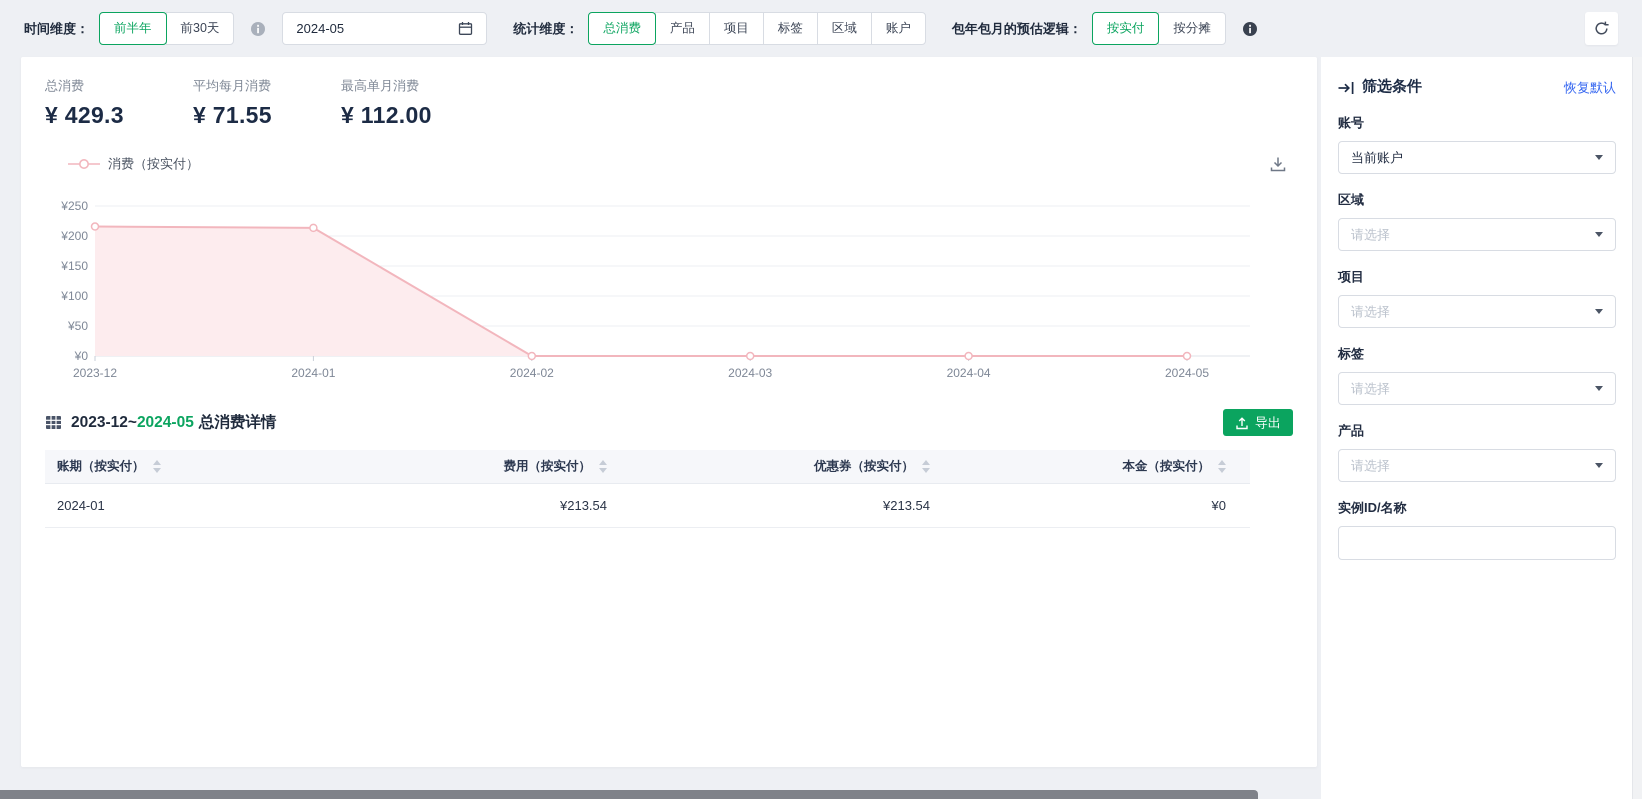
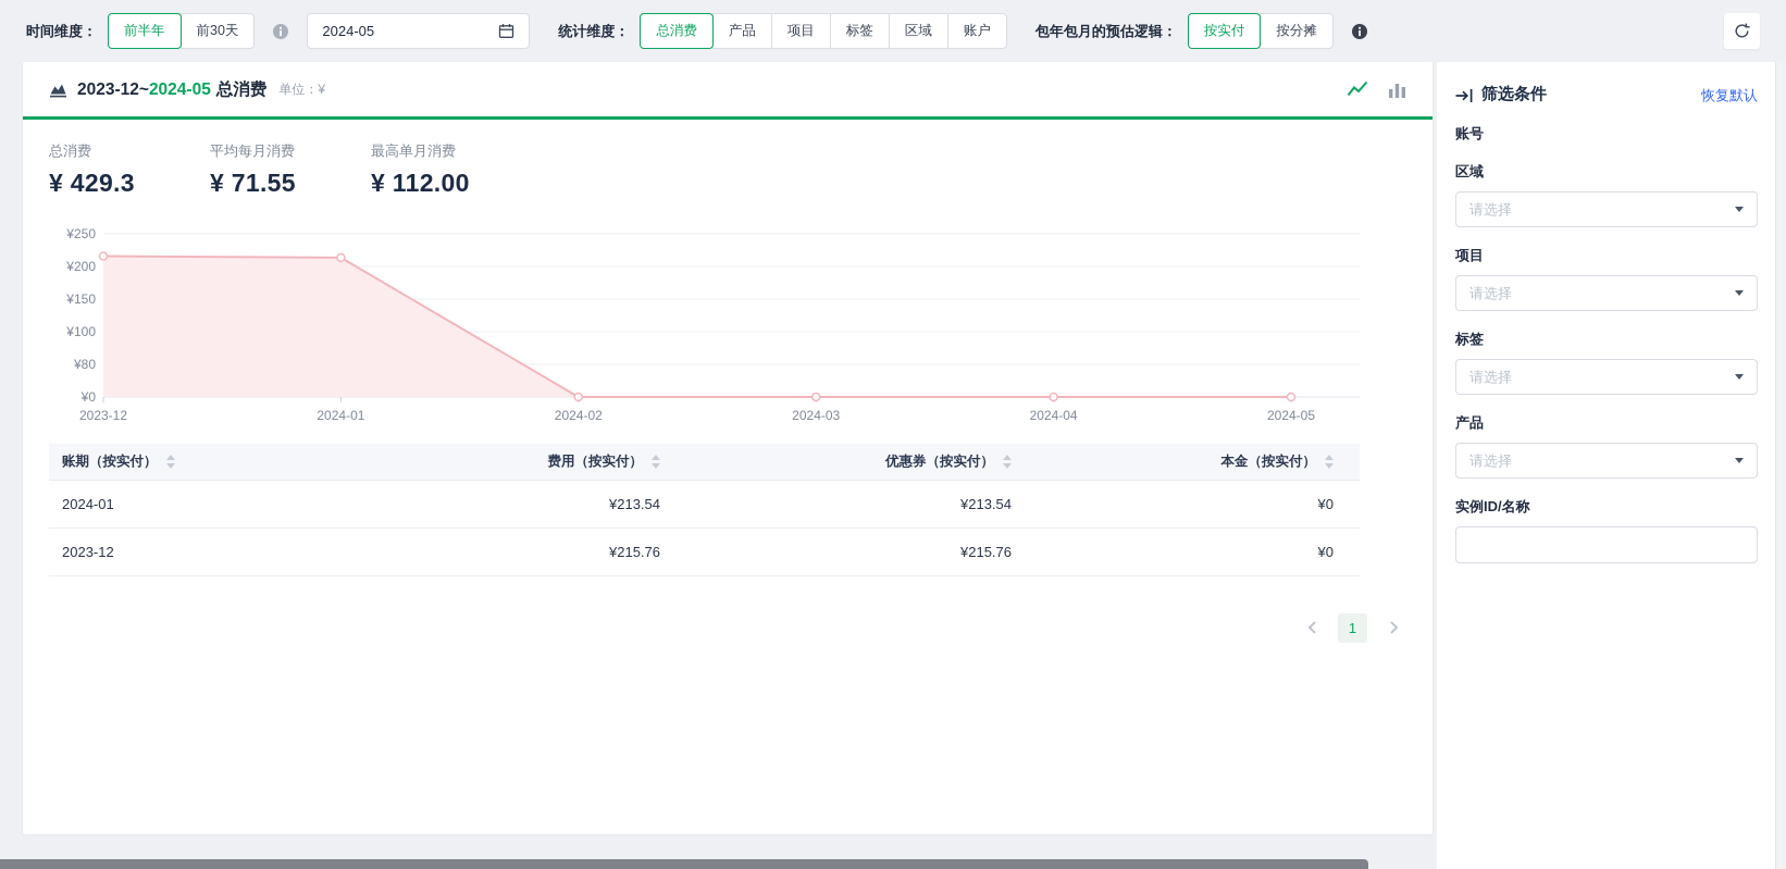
  时间维度：
  前半年
  前30天
  2024-05
  统计维度：
  总消费
  产品
  项目
  标签
  区域
  账户
  包年包月的预估逻辑：
  按实付
  按分摊
+ 2023-12~2024-05 总消费
+ 单位：¥
  总消费
  ¥ 429.3
  平均每月消费
  ¥ 71.55
  最高单月消费
  ¥ 112.00
- 消费（按实付）
  ¥250
  ¥200
  ¥150
  ¥100
- ¥50
+ ¥80
  ¥0
  2023-12
  2024-01
  2024-02
  2024-03
  2024-04
  2024-05
- 2023-12~2024-05 总消费详情
- 导出
  账期（按实付）	费用（按实付）	优惠券（按实付）	本金（按实付）
  2024-01	¥213.54	¥213.54	¥0
+ 2023-12	¥215.76	¥215.76	¥0
+ 1
  筛选条件
  恢复默认
  账号
- 当前账户
  区域
  请选择
  项目
  请选择
  标签
  请选择
  产品
  请选择
  实例ID/名称
